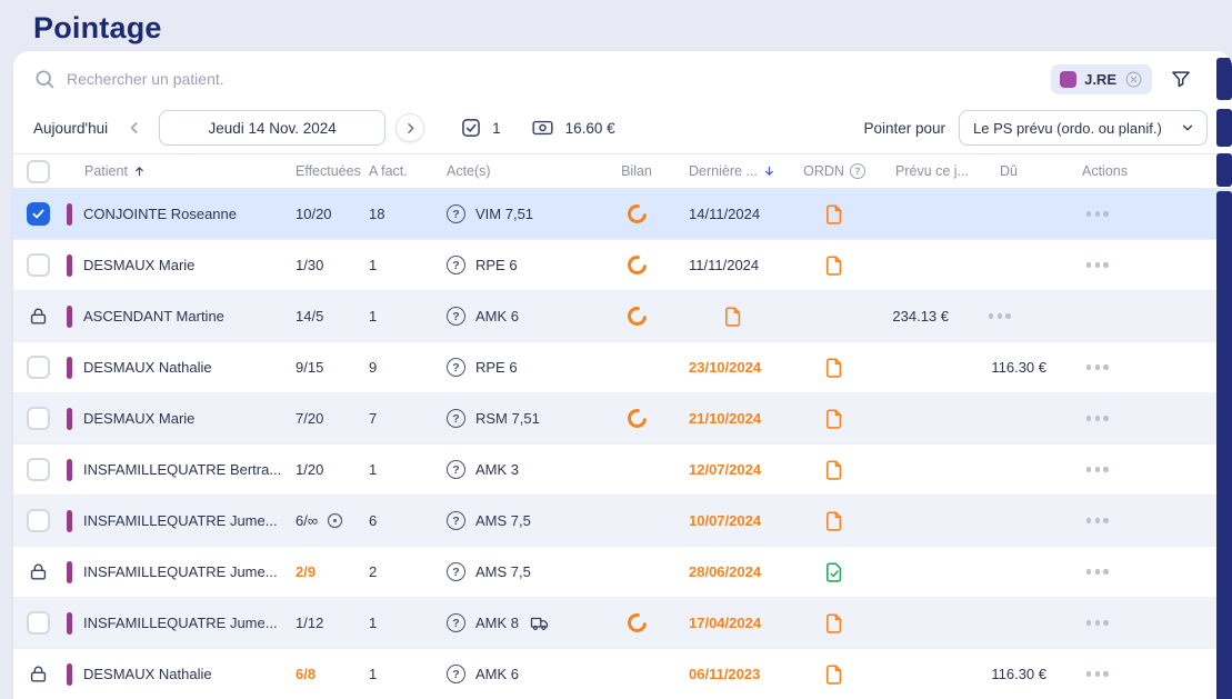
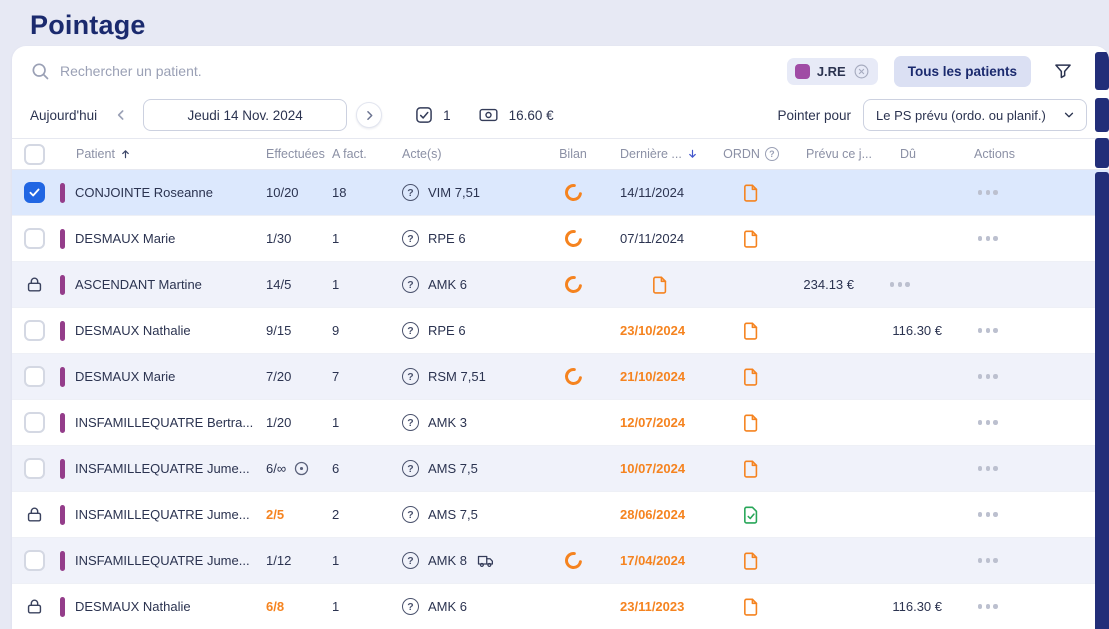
  Pointage
  Rechercher un patient.
  J.RE
+ Tous les patients
  Aujourd'hui
  Jeudi 14 Nov. 2024
  1
  16.60 €
  Pointer pour
  Le PS prévu (ordo. ou planif.)
  Patient
  Effectuées
  A fact.
  Acte(s)
  Bilan
  Dernière ...
  ORDN
  Prévu ce j...
  Dû
  Actions
  CONJOINTE Roseanne
  10/20
  18
  VIM 7,51
  14/11/2024
  DESMAUX Marie
  1/30
  1
  RPE 6
- 11/11/2024
+ 07/11/2024
  ASCENDANT Martine
  14/5
  1
  AMK 6
  234.13 €
  DESMAUX Nathalie
  9/15
  9
  RPE 6
  23/10/2024
  116.30 €
  DESMAUX Marie
  7/20
  7
  RSM 7,51
  21/10/2024
  INSFAMILLEQUATRE Bertra...
  1/20
  1
  AMK 3
  12/07/2024
  INSFAMILLEQUATRE Jume...
  6/∞
  6
  AMS 7,5
  10/07/2024
  INSFAMILLEQUATRE Jume...
- 2/9
+ 2/5
  2
  AMS 7,5
  28/06/2024
  INSFAMILLEQUATRE Jume...
  1/12
  1
  AMK 8
  17/04/2024
  DESMAUX Nathalie
  6/8
  1
  AMK 6
- 06/11/2023
+ 23/11/2023
  116.30 €
